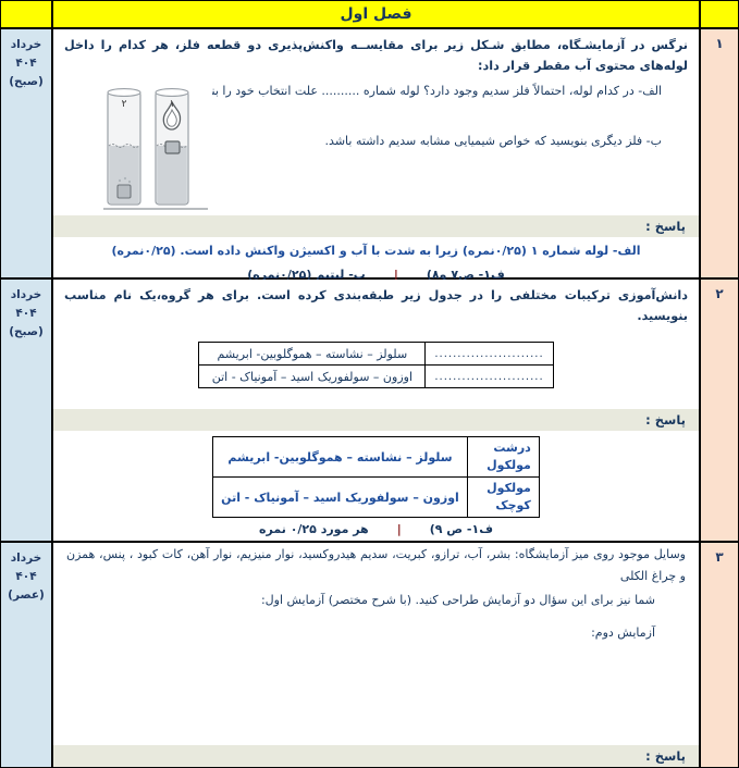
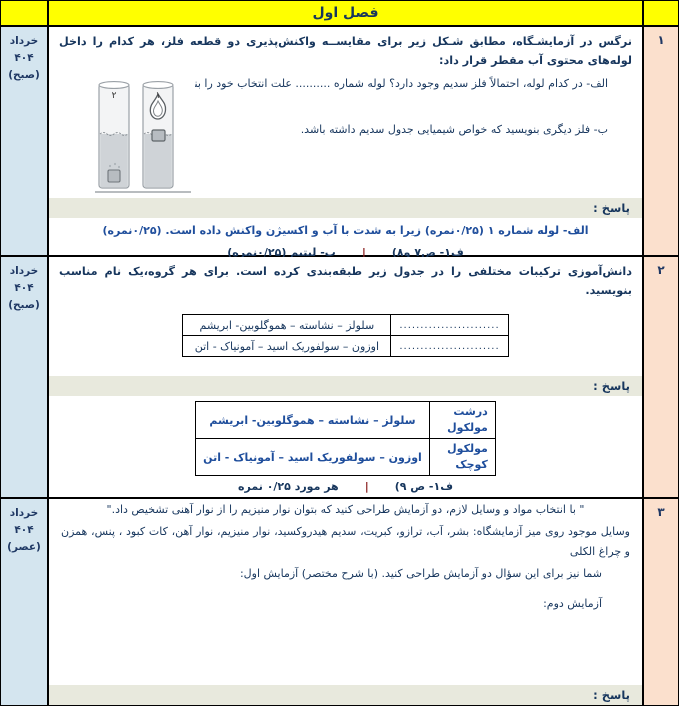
  فصل اول
  ۱
  نرگس در آزمایشـگاه، مطابق شـکل زیر برای مقایســه واکنش‌پذیری دو قطعه فلز، هر کدام را داخل لوله‌های محتوی آب مقطر قرار داد:
  ۲
  ۱
  الف- در کدام لوله، احتمالاً فلز سدیم وجود دارد؟ لوله شماره .......... علت انتخاب خود را بن
- ب- فلز دیگری بنویسید که خواص شیمیایی مشابه سدیم داشته باشد.
+ ب- فلز دیگری بنویسید که خواص شیمیایی جدول سدیم داشته باشد.
  پاسخ :
  الف- لوله شماره ۱ (۰/۲۵نمره) زیرا به شدت با آب و اکسیژن واکنش داده است. (۰/۲۵نمره)
  ف۱- ص۷ و۸)
  |
  ب- لیتیم (۰/۲۵نمره)
  خرداد
  ۴۰۴
  (صبح)
  ۲
  دانش‌آموزی ترکیبات مختلفی را در جدول زیر طبقه‌بندی کرده است. برای هر گروه،یک نام مناسب بنویسید.
  ........................	سلولز – نشاسته – هموگلوبین- ابریشم
  ........................	اوزون – سولفوریک اسید – آمونیاک - اتن
  پاسخ :
  درشت مولکول	سلولز – نشاسته – هموگلوبین- ابریشم
  مولکول کوچک	اوزون – سولفوریک اسید – آمونیاک - اتن
  ف۱- ص ۹)
  |
  هر مورد ۰/۲۵ نمره
  خرداد
  ۴۰۴
  (صبح)
  ۳
+ " با انتخاب مواد و وسایل لازم، دو آزمایش طراحی کنید که بتوان نوار منیزیم را از نوار آهنی تشخیص داد."
  وسایل موجود روی میز آزمایشگاه: بشر، آب، ترازو، کبریت، سدیم هیدروکسید، نوار منیزیم، نوار آهن، کات کبود ، پنس، همزن و چراغ الکلی
  شما نیز برای این سؤال دو آزمایش طراحی کنید. (با شرح مختصر) آزمایش اول:
  آزمایش دوم:
  پاسخ :
  خرداد
  ۴۰۴
  (عصر)
